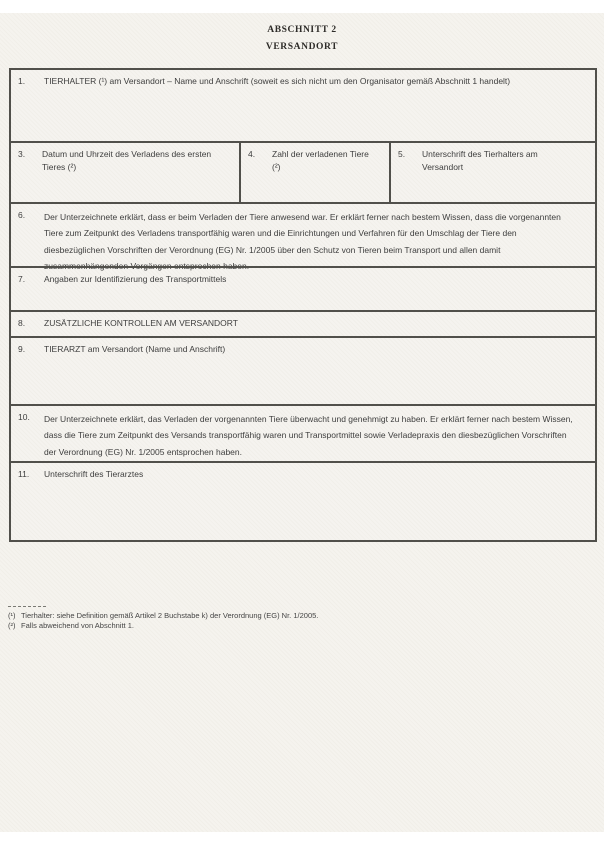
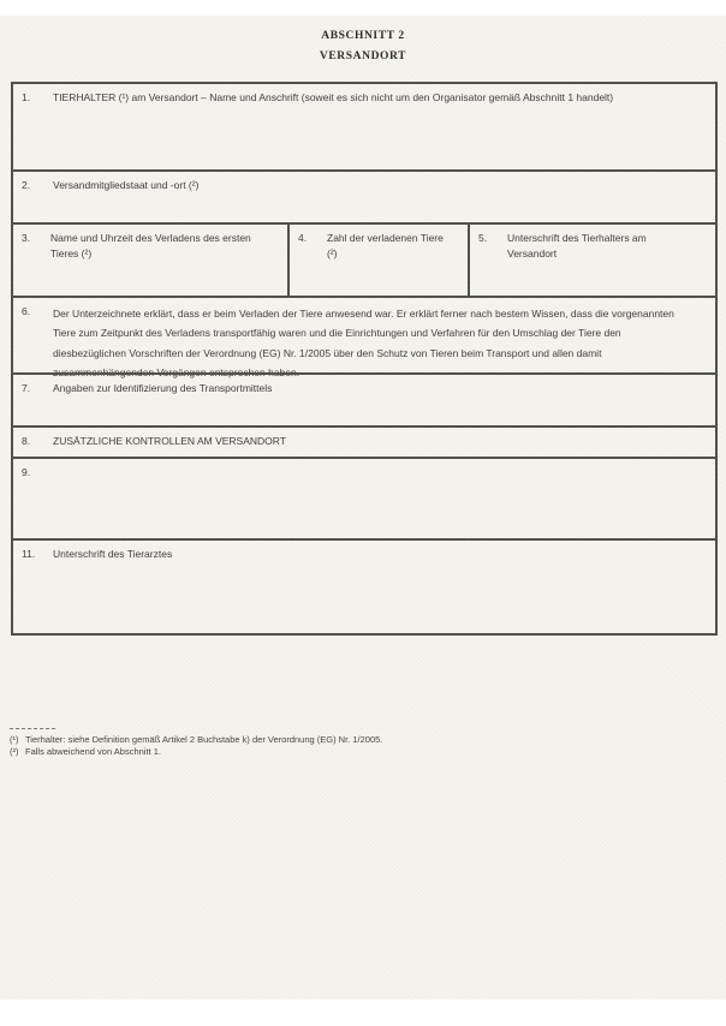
  ABSCHNITT 2
  VERSANDORT
  1.
  TIERHALTER (¹) am Versandort – Name und Anschrift (soweit es sich nicht um den Organisator gemäß Abschnitt 1 handelt)
+ 2.
+ Versandmitgliedstaat und -ort (²)
  3.
- Datum und Uhrzeit des Verladens des ersten Tieres (²)
+ Name und Uhrzeit des Verladens des ersten Tieres (²)
  4.
  Zahl der verladenen Tiere (²)
  5.
  Unterschrift des Tierhalters am Versandort
  6.
  Der Unterzeichnete erklärt, dass er beim Verladen der Tiere anwesend war. Er erklärt ferner nach bestem Wissen, dass die vorgenannten Tiere zum Zeitpunkt des Verladens transportfähig waren und die Einrichtungen und Verfahren für den Umschlag der Tiere den diesbezüglichen Vorschriften der Verordnung (EG) Nr. 1/2005 über den Schutz von Tieren beim Transport und allen damit zusammenhängenden Vorgängen entsprochen haben.
  7.
  Angaben zur Identifizierung des Transportmittels
  8.
  ZUSÄTZLICHE KONTROLLEN AM VERSANDORT
  9.
- TIERARZT am Versandort (Name und Anschrift)
- 10.
- Der Unterzeichnete erklärt, das Verladen der vorgenannten Tiere überwacht und genehmigt zu haben. Er erklärt ferner nach bestem Wissen, dass die Tiere zum Zeitpunkt des Versands transportfähig waren und Transportmittel sowie Verladepraxis den diesbezüglichen Vorschriften der Verordnung (EG) Nr. 1/2005 entsprochen haben.
  11.
  Unterschrift des Tierarztes
  (¹)
  Tierhalter: siehe Definition gemäß Artikel 2 Buchstabe k) der Verordnung (EG) Nr. 1/2005.
  (²)
  Falls abweichend von Abschnitt 1.
